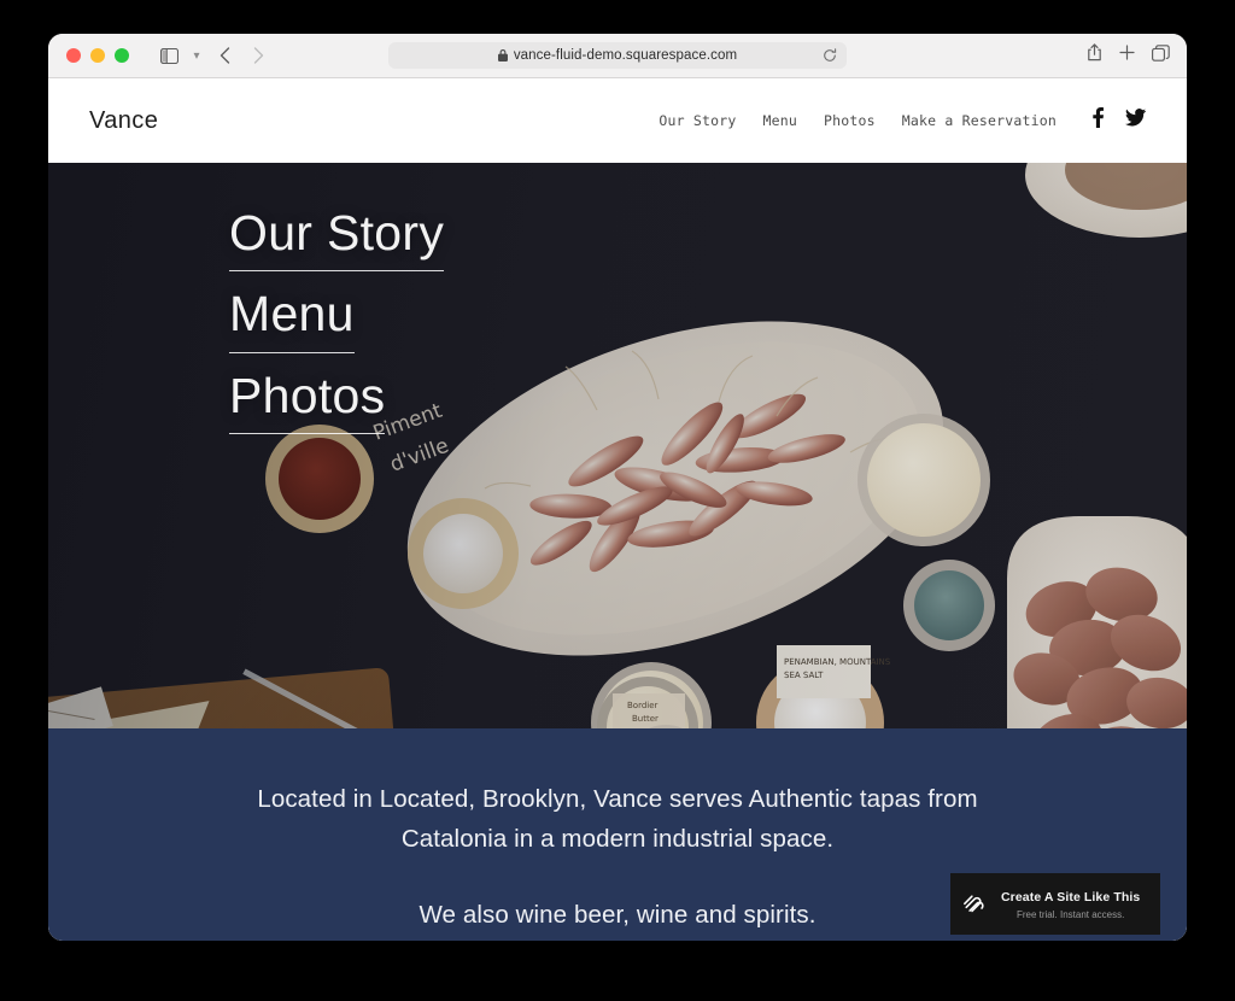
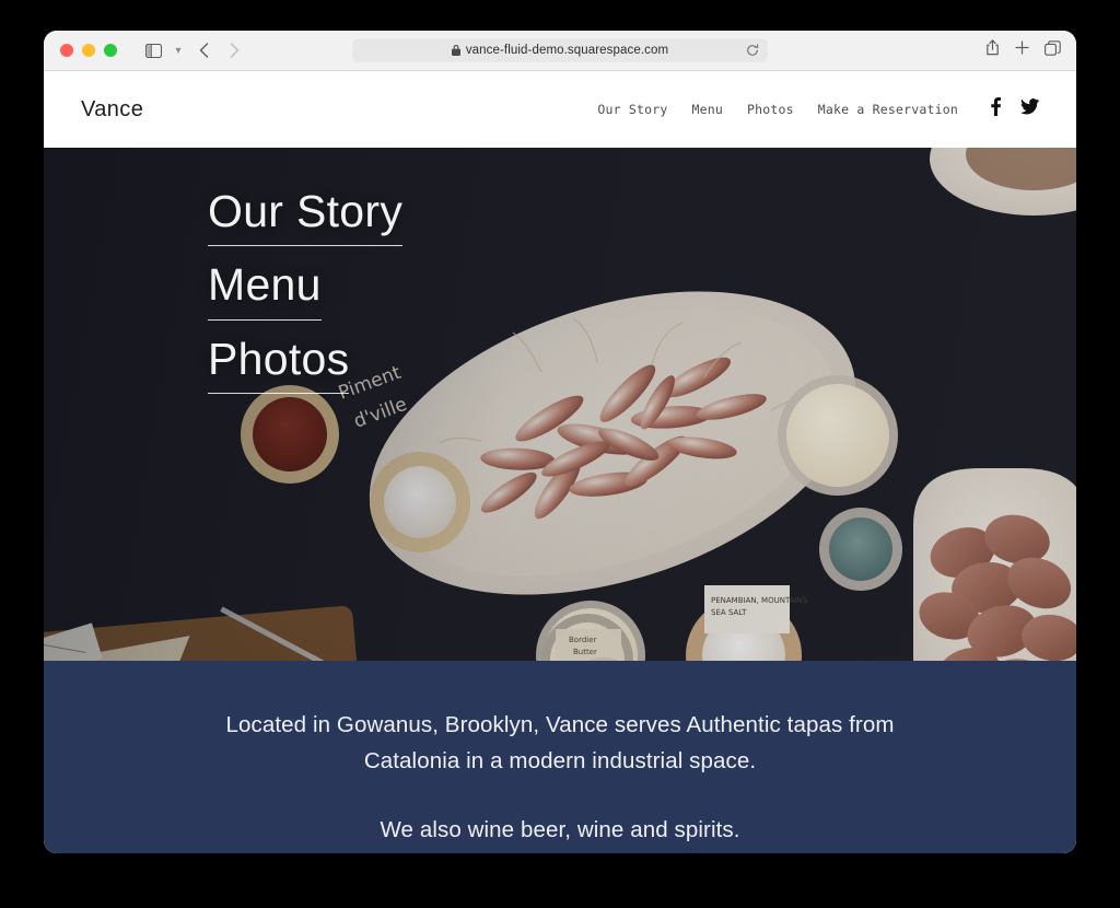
  ▾
  vance-fluid-demo.squarespace.com
  Vance
  Our Story
  Menu
  Photos
  Make a Reservation
  Our Story
  Menu
  Photos
- Located in Located, Brooklyn, Vance serves Authentic tapas from Catalonia in a modern industrial space.
+ Located in Gowanus, Brooklyn, Vance serves Authentic tapas from Catalonia in a modern industrial space.
  We also wine beer, wine and spirits.
- Create A Site Like This
- Free trial. Instant access.
